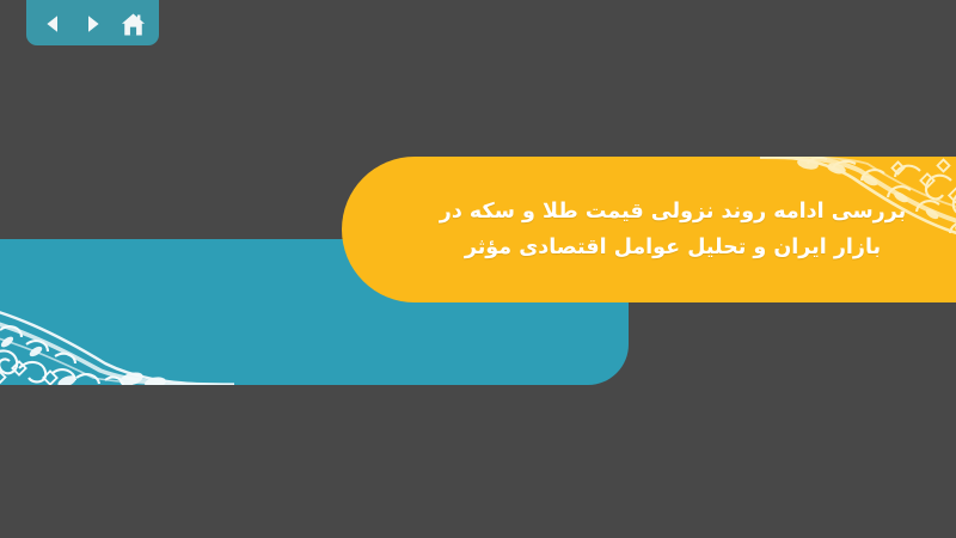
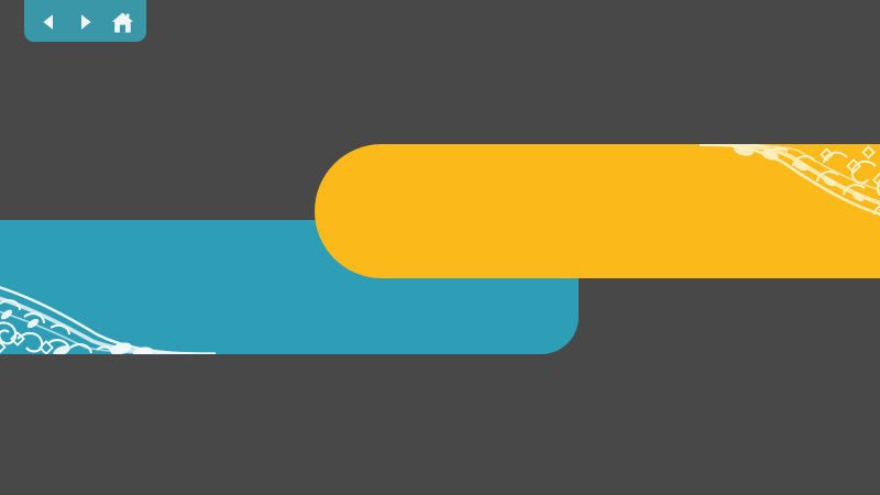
- بررسی ادامه روند نزولی قیمت طلا و سکه در
- بازار ایران و تحلیل عوامل اقتصادی مؤثر
